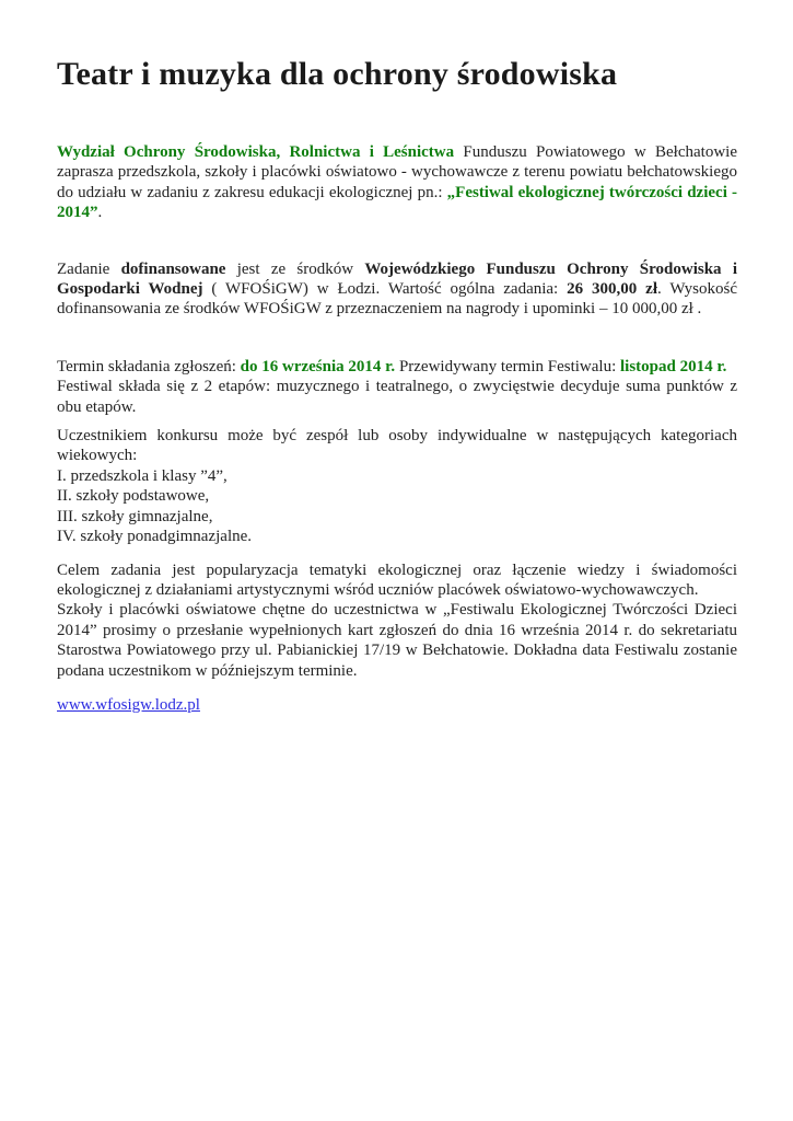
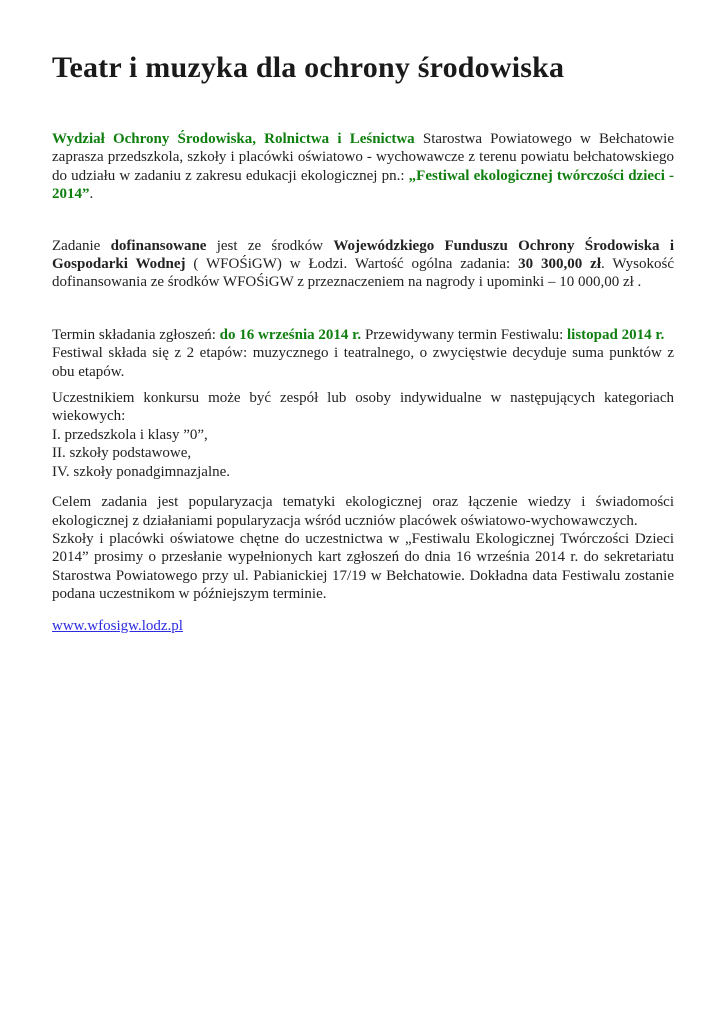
  Teatr i muzyka dla ochrony środowiska
- Wydział Ochrony Środowiska, Rolnictwa i Leśnictwa Funduszu Powiatowego w Bełchatowie zaprasza przedszkola, szkoły i placówki oświatowo - wychowawcze z terenu powiatu bełchatowskiego do udziału w zadaniu z zakresu edukacji ekologicznej pn.: „Festiwal ekologicznej twórczości dzieci - 2014”.
+ Wydział Ochrony Środowiska, Rolnictwa i Leśnictwa Starostwa Powiatowego w Bełchatowie zaprasza przedszkola, szkoły i placówki oświatowo - wychowawcze z terenu powiatu bełchatowskiego do udziału w zadaniu z zakresu edukacji ekologicznej pn.: „Festiwal ekologicznej twórczości dzieci - 2014”.
- Zadanie dofinansowane jest ze środków Wojewódzkiego Funduszu Ochrony Środowiska i Gospodarki Wodnej ( WFOŚiGW) w Łodzi. Wartość ogólna zadania: 26 300,00 zł. Wysokość dofinansowania ze środków WFOŚiGW z przeznaczeniem na nagrody i upominki – 10 000,00 zł .
+ Zadanie dofinansowane jest ze środków Wojewódzkiego Funduszu Ochrony Środowiska i Gospodarki Wodnej ( WFOŚiGW) w Łodzi. Wartość ogólna zadania: 30 300,00 zł. Wysokość dofinansowania ze środków WFOŚiGW z przeznaczeniem na nagrody i upominki – 10 000,00 zł .
  Termin składania zgłoszeń: do 16 września 2014 r. Przewidywany termin Festiwalu: listopad 2014 r.
  Festiwal składa się z 2 etapów: muzycznego i teatralnego, o zwycięstwie decyduje suma punktów z obu etapów.
  Uczestnikiem konkursu może być zespół lub osoby indywidualne w następujących kategoriach wiekowych:
- I. przedszkola i klasy ”4”,
+ I. przedszkola i klasy ”0”,
  II. szkoły podstawowe,
- III. szkoły gimnazjalne,
  IV. szkoły ponadgimnazjalne.
- Celem zadania jest popularyzacja tematyki ekologicznej oraz łączenie wiedzy i świadomości ekologicznej z działaniami artystycznymi wśród uczniów placówek oświatowo-wychowawczych.
+ Celem zadania jest popularyzacja tematyki ekologicznej oraz łączenie wiedzy i świadomości ekologicznej z działaniami popularyzacja wśród uczniów placówek oświatowo-wychowawczych.
  Szkoły i placówki oświatowe chętne do uczestnictwa w „Festiwalu Ekologicznej Twórczości Dzieci 2014” prosimy o przesłanie wypełnionych kart zgłoszeń do dnia 16 września 2014 r. do sekretariatu Starostwa Powiatowego przy ul. Pabianickiej 17/19 w Bełchatowie. Dokładna data Festiwalu zostanie podana uczestnikom w późniejszym terminie.
  www.wfosigw.lodz.pl
